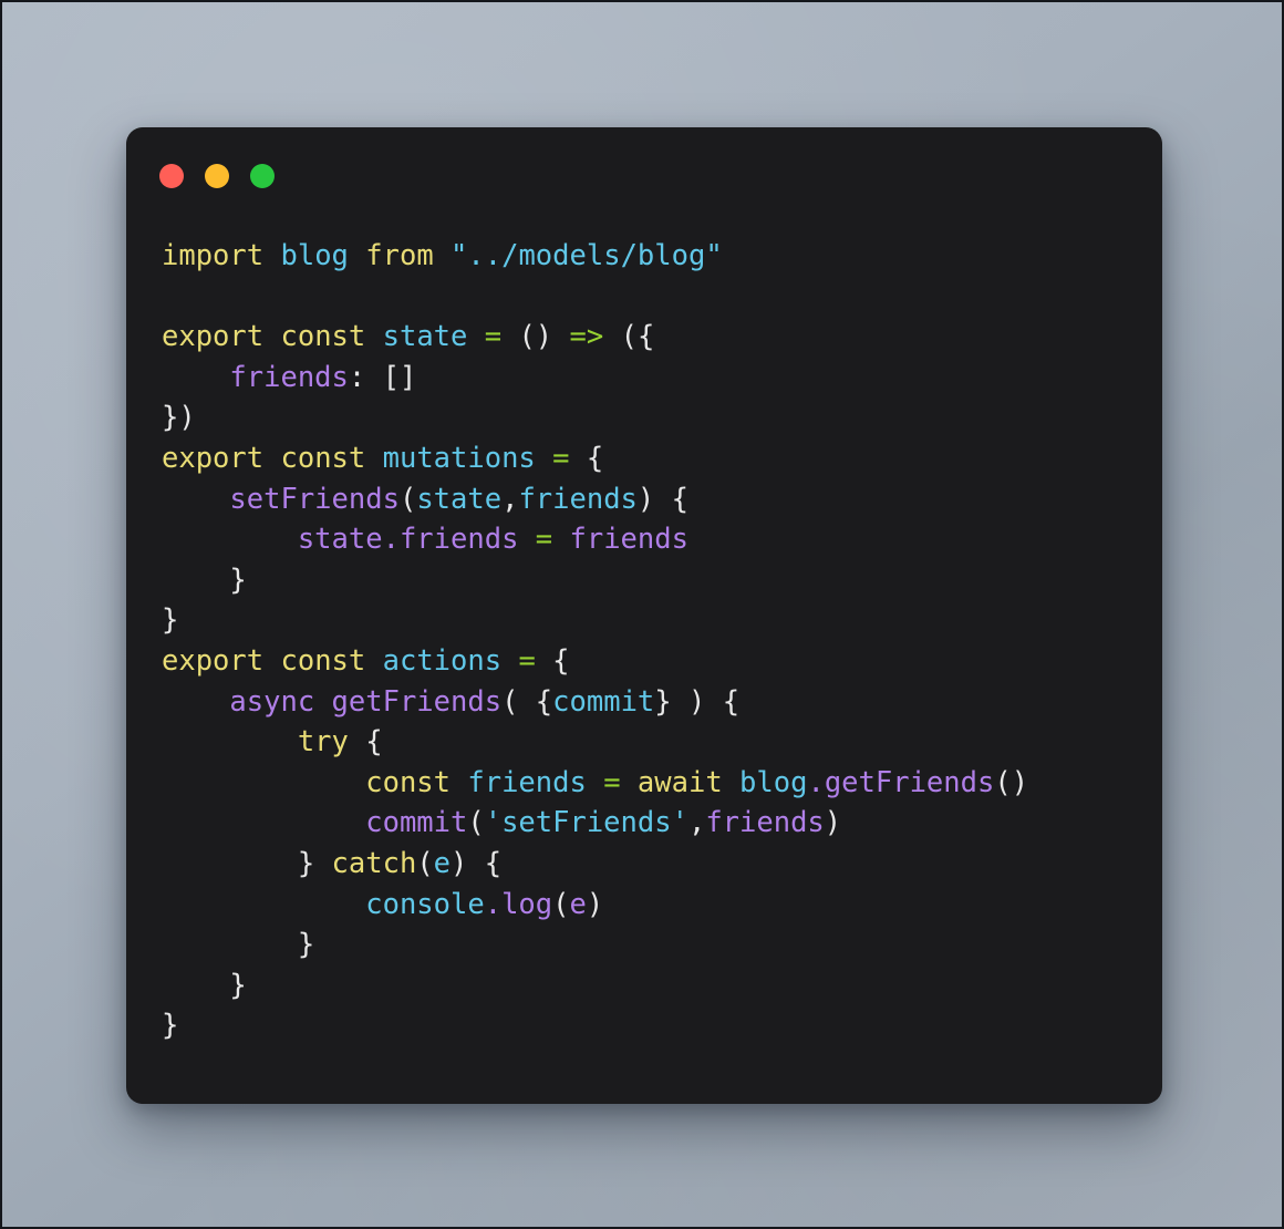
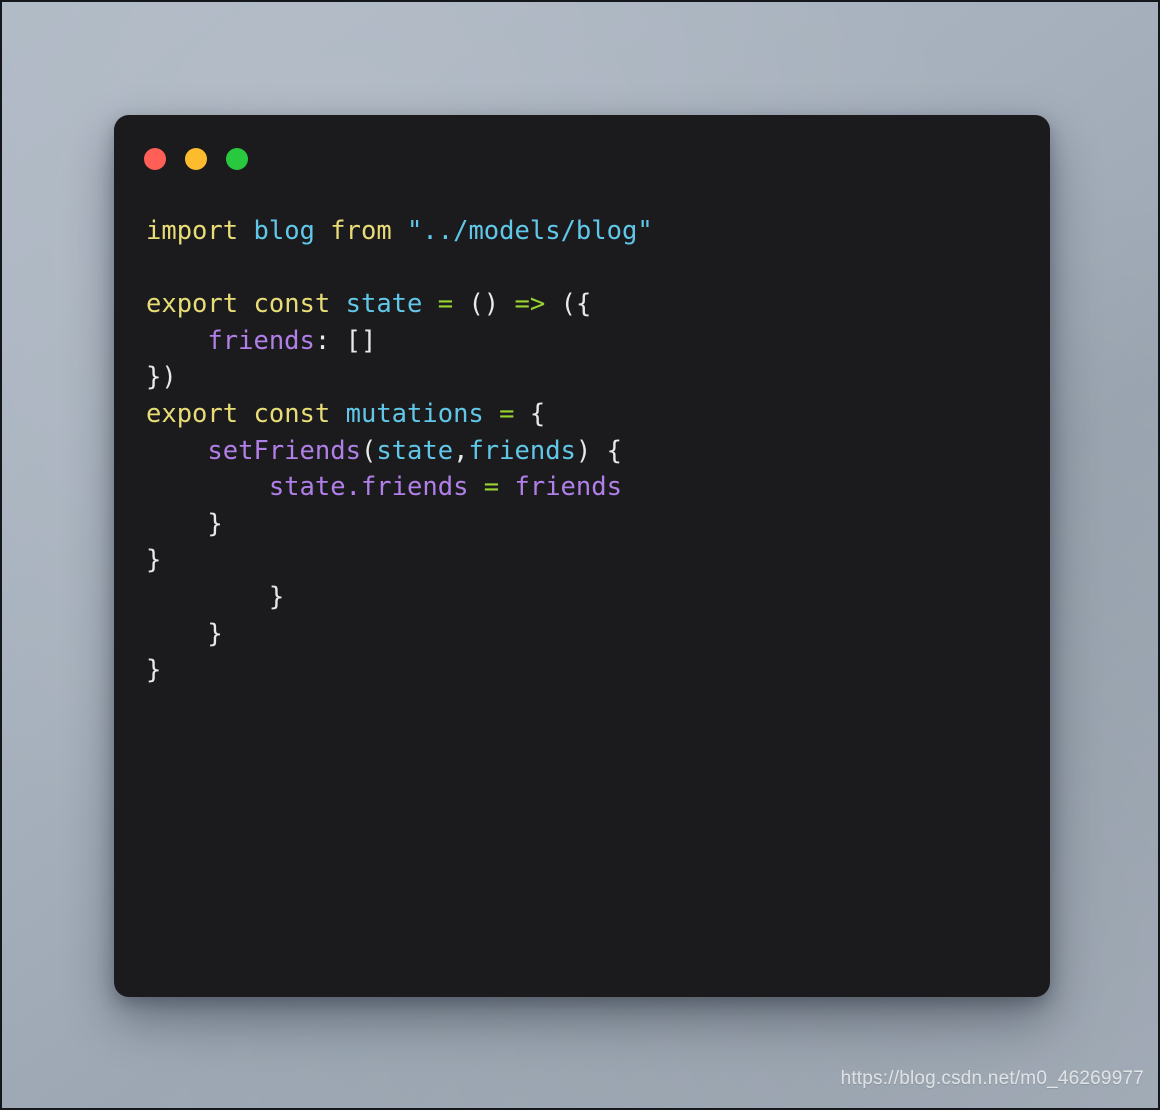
  import blog from "../models/blog"
  export const state = () => ({
  friends: []
  })
  export const mutations = {
  setFriends(state,friends) {
  state.friends = friends
  }
  }
- export const actions = {
- async getFriends( {commit} ) {
- try {
- const friends = await blog.getFriends()
- commit('setFriends',friends)
- } catch(e) {
- console.log(e)
  }
  }
  }
+ https://blog.csdn.net/m0_46269977
